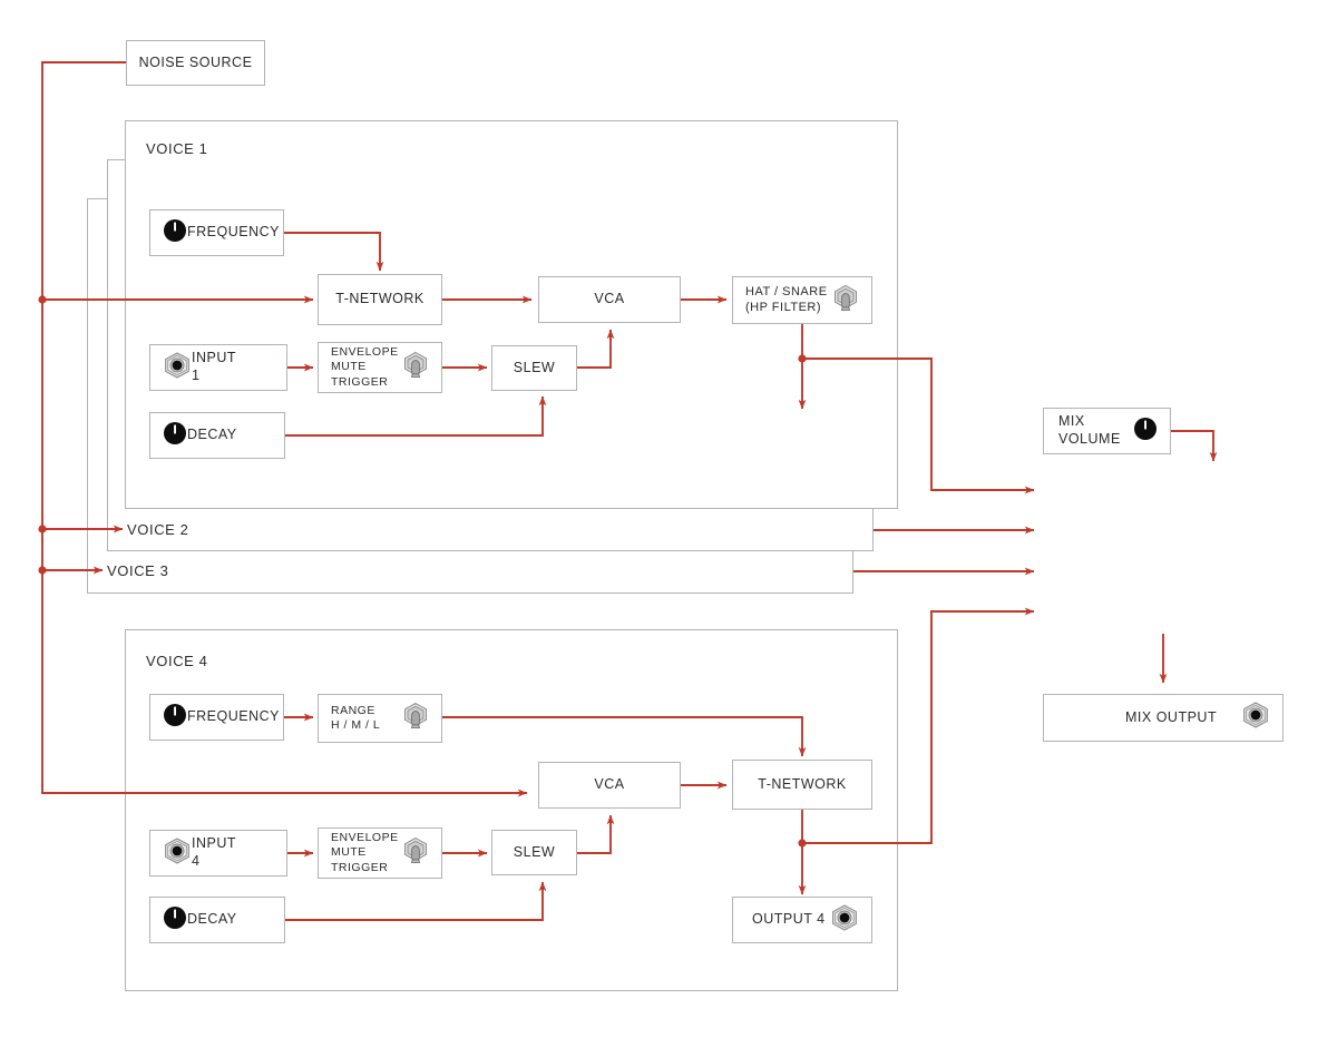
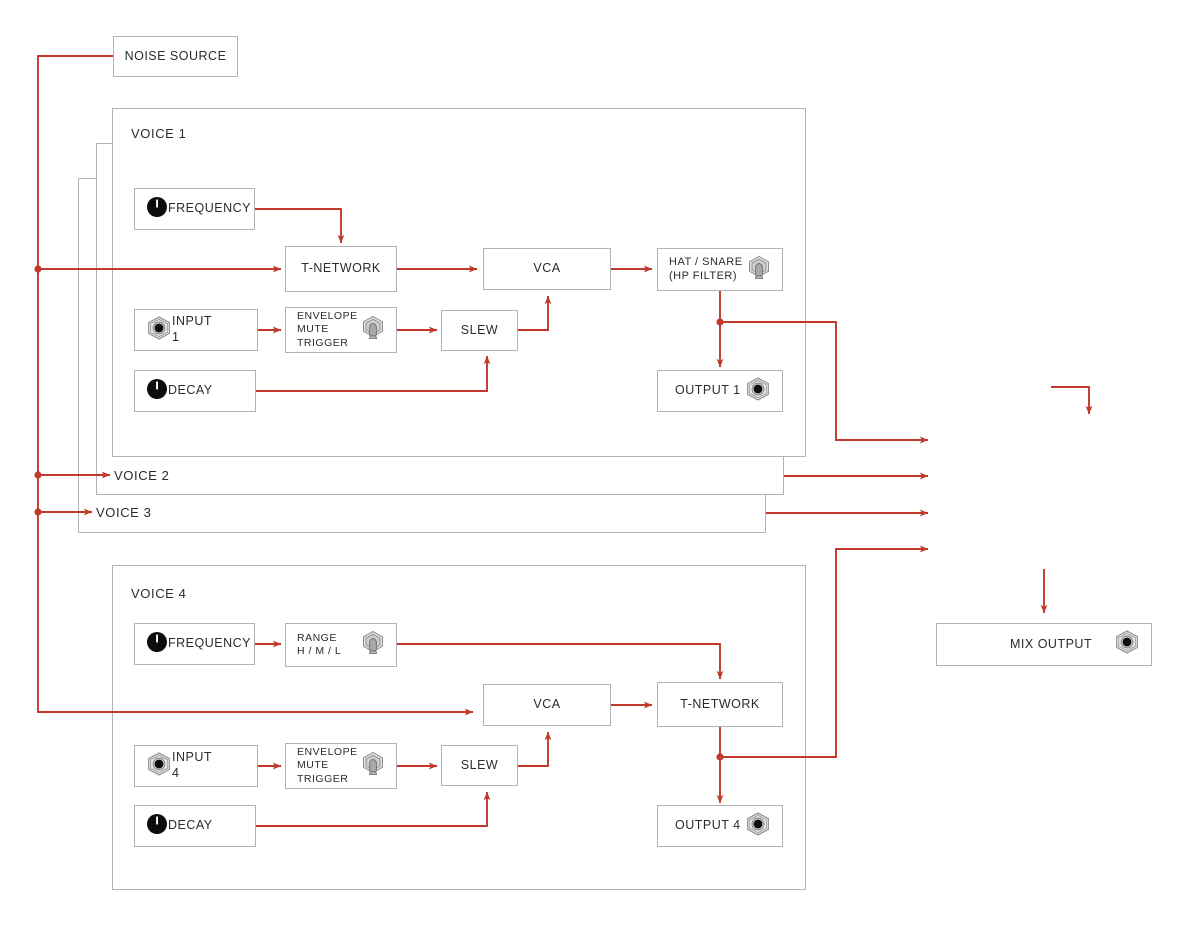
  VOICE 3
  VOICE 2
  VOICE 1
  VOICE 4
  NOISE SOURCE
  FREQUENCY
  T-NETWORK
  VCA
  HAT / SNARE
  (HP FILTER)
  INPUT 1
  ENVELOPE
  MUTE
  TRIGGER
  SLEW
  DECAY
+ OUTPUT 1
  FREQUENCY
  RANGE
  H / M / L
  VCA
  T-NETWORK
  INPUT 4
  ENVELOPE
  MUTE
  TRIGGER
  SLEW
  DECAY
  OUTPUT 4
- MIX VOLUME
  MIX OUTPUT
